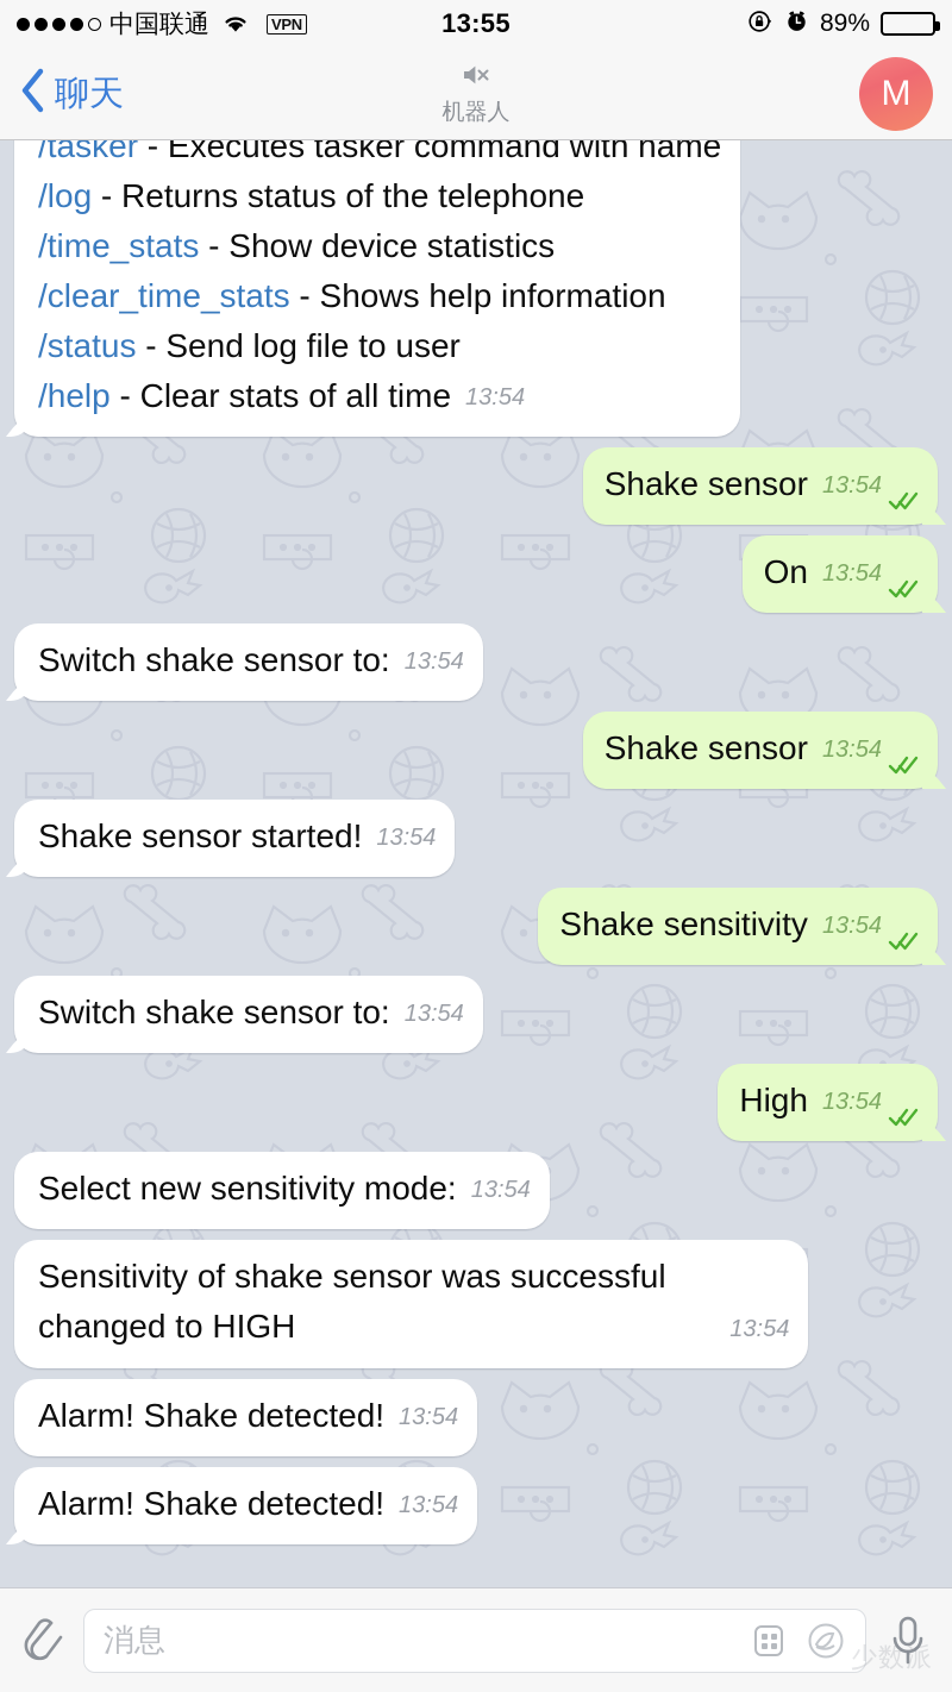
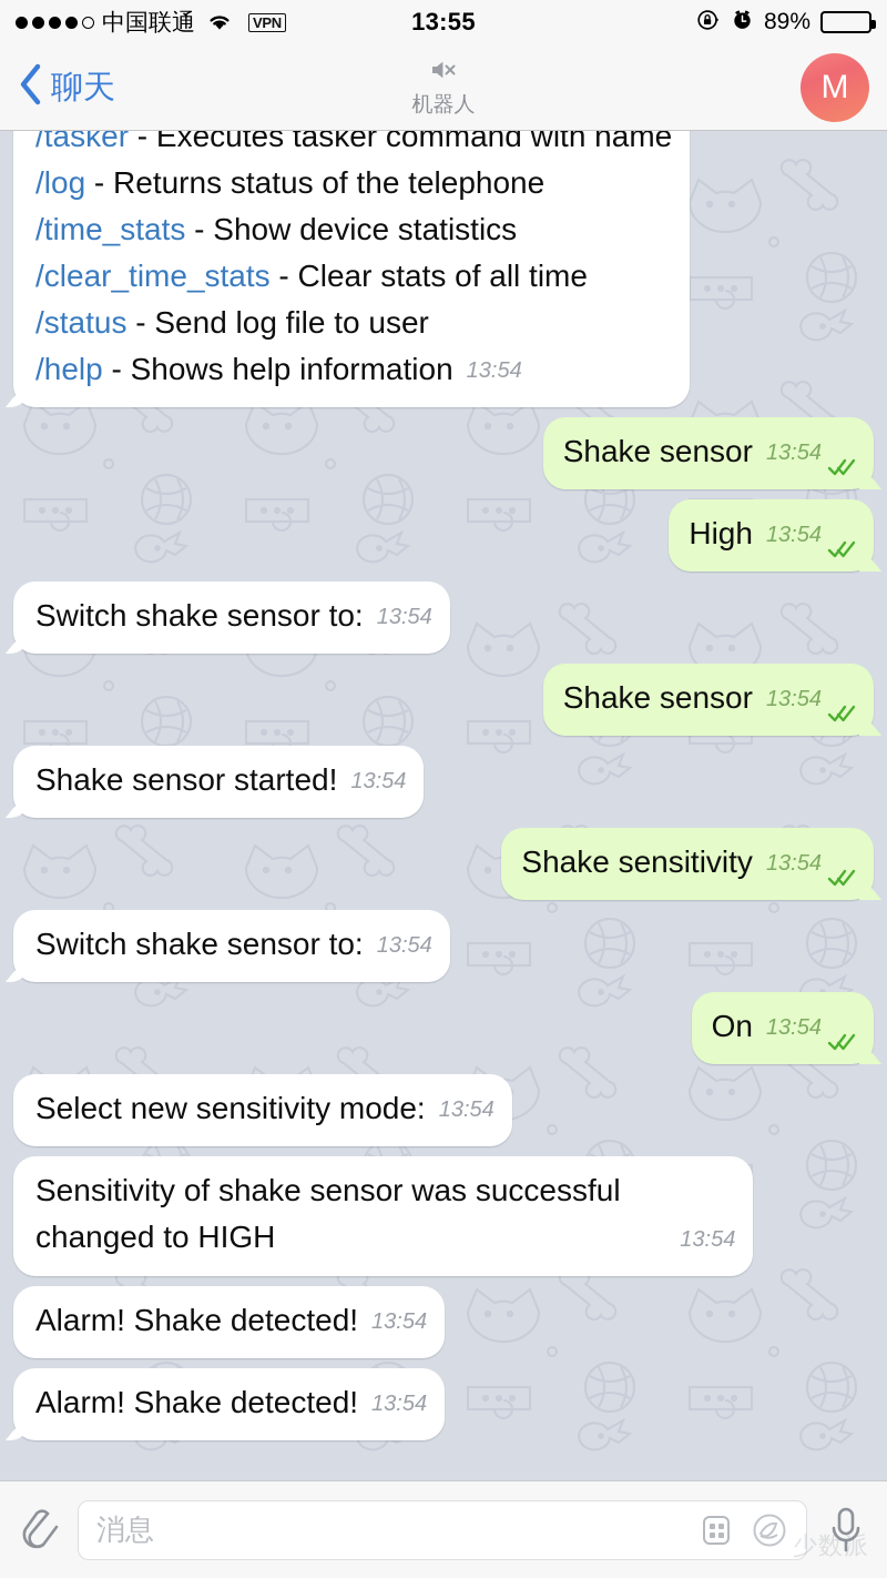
  中国联通
  VPN
  13:55
  89%
  聊天
  机器人
  M
  /tasker - Executes tasker command with name
  /log - Returns status of the telephone
  /time_stats - Show device statistics
- /clear_time_stats - Shows help information
+ /clear_time_stats - Clear stats of all time
  /status - Send log file to user
- /help - Clear stats of all time
+ /help - Shows help information
  13:54
  Shake sensor
  13:54
- On
+ High
  13:54
  Switch shake sensor to:
  13:54
  Shake sensor
  13:54
  Shake sensor started!
  13:54
  Shake sensitivity
  13:54
  Switch shake sensor to:
  13:54
- High
+ On
  13:54
  Select new sensitivity mode:
  13:54
  Sensitivity of shake sensor was successful changed to HIGH
  13:54
  Alarm! Shake detected!
  13:54
  Alarm! Shake detected!
  13:54
  消息
  少数派
